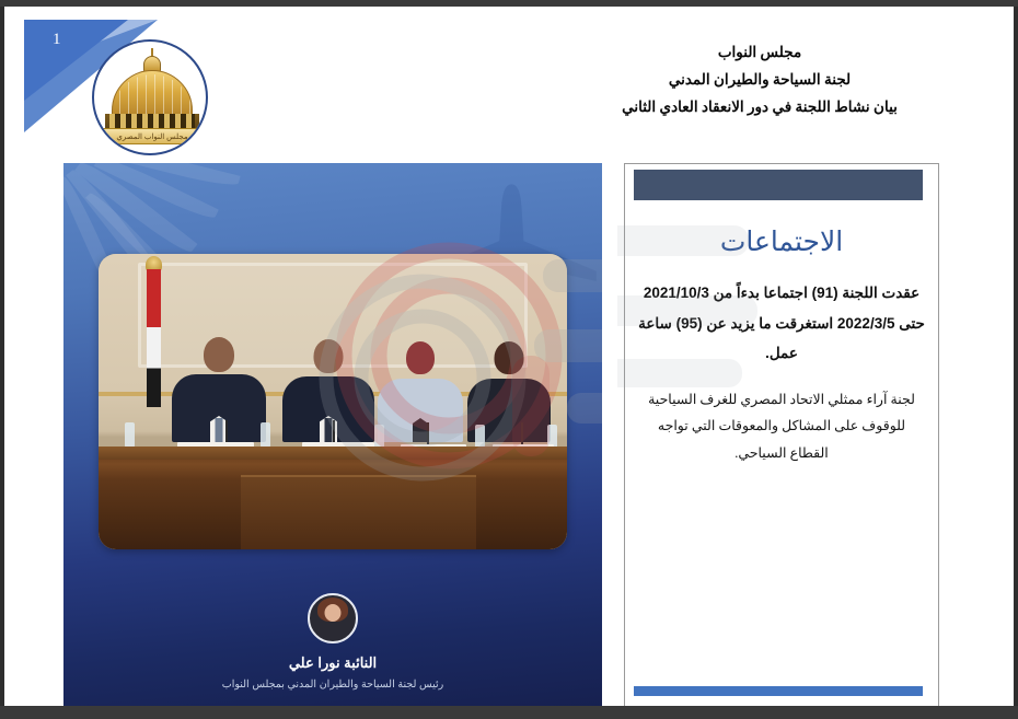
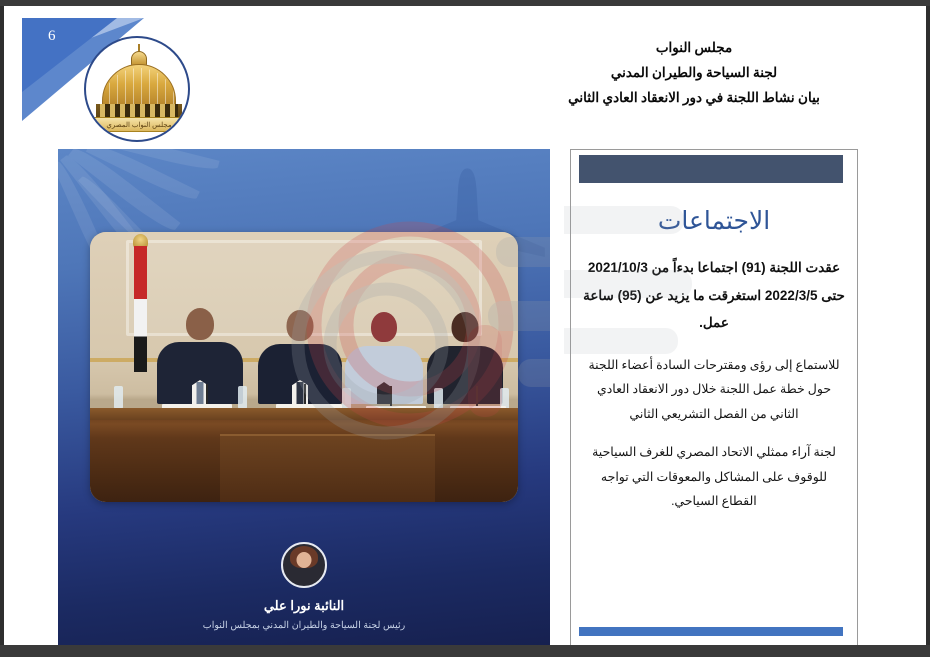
- 1
+ 6
  مجلس النواب
  لجنة السياحة والطيران المدني
  بيان نشاط اللجنة في دور الانعقاد العادي الثاني
  النائبة نورا علي
  رئيس لجنة السياحة والطيران المدني بمجلس النواب
  الاجتماعات
  عقدت اللجنة (91) اجتماعا بدءاً من 2021/10/3 حتى 2022/3/5 استغرقت ما يزيد عن (95) ساعة عمل.
+ للاستماع إلى رؤى ومقترحات السادة أعضاء اللجنة حول خطة عمل اللجنة خلال دور الانعقاد العادي الثاني من الفصل التشريعي الثاني
  لجنة آراء ممثلي الاتحاد المصري للغرف السياحية للوقوف على المشاكل والمعوقات التي تواجه القطاع السياحي.
